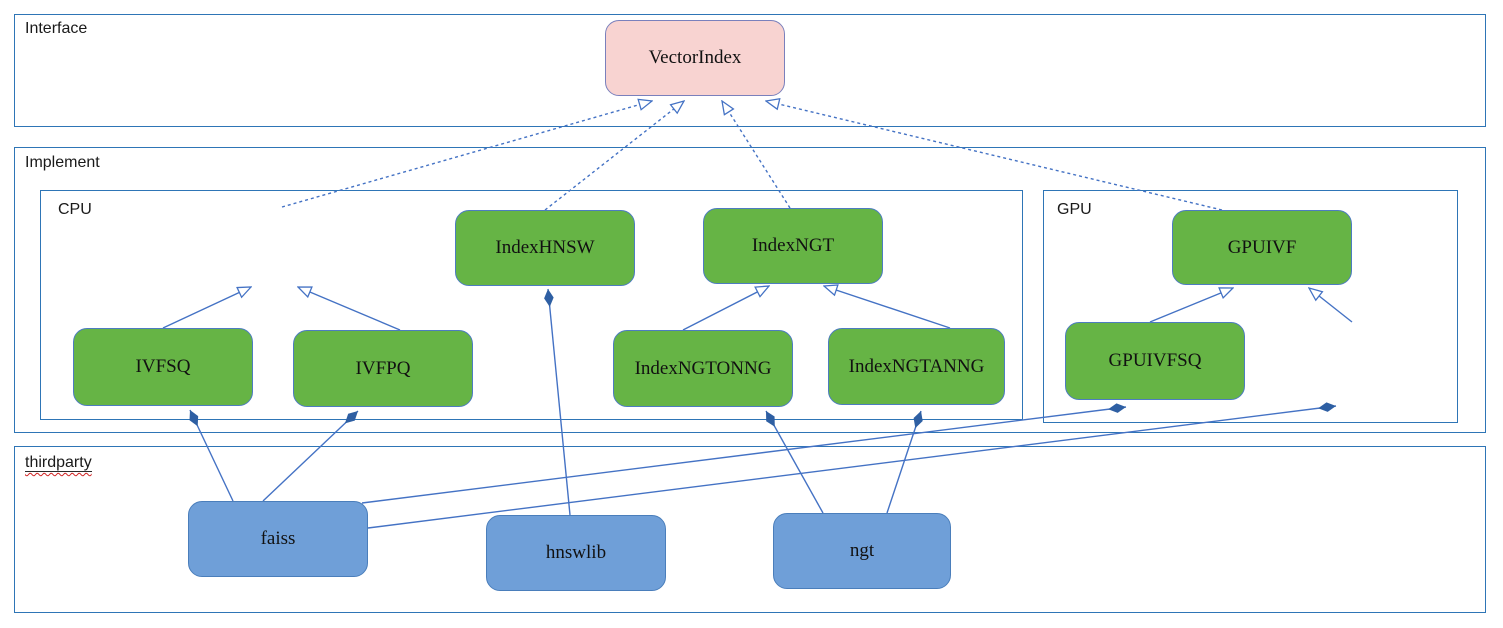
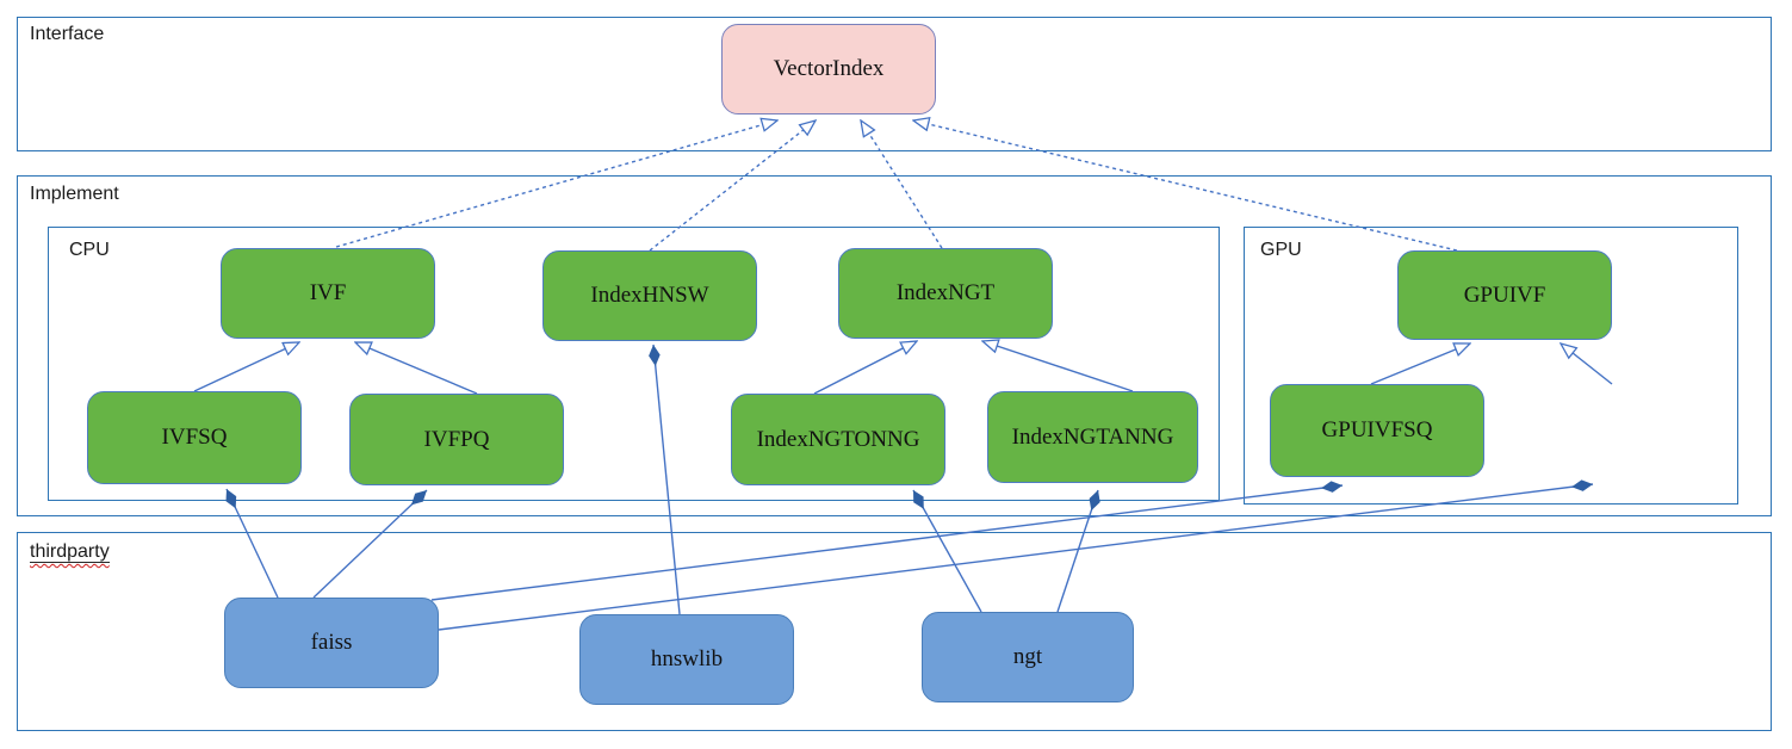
  Interface
  Implement
  CPU
  GPU
  thirdparty
  VectorIndex
+ IVF
  IndexHNSW
  IndexNGT
  IVFSQ
  IVFPQ
  IndexNGTONNG
  IndexNGTANNG
  GPUIVF
  GPUIVFSQ
  faiss
  hnswlib
  ngt
